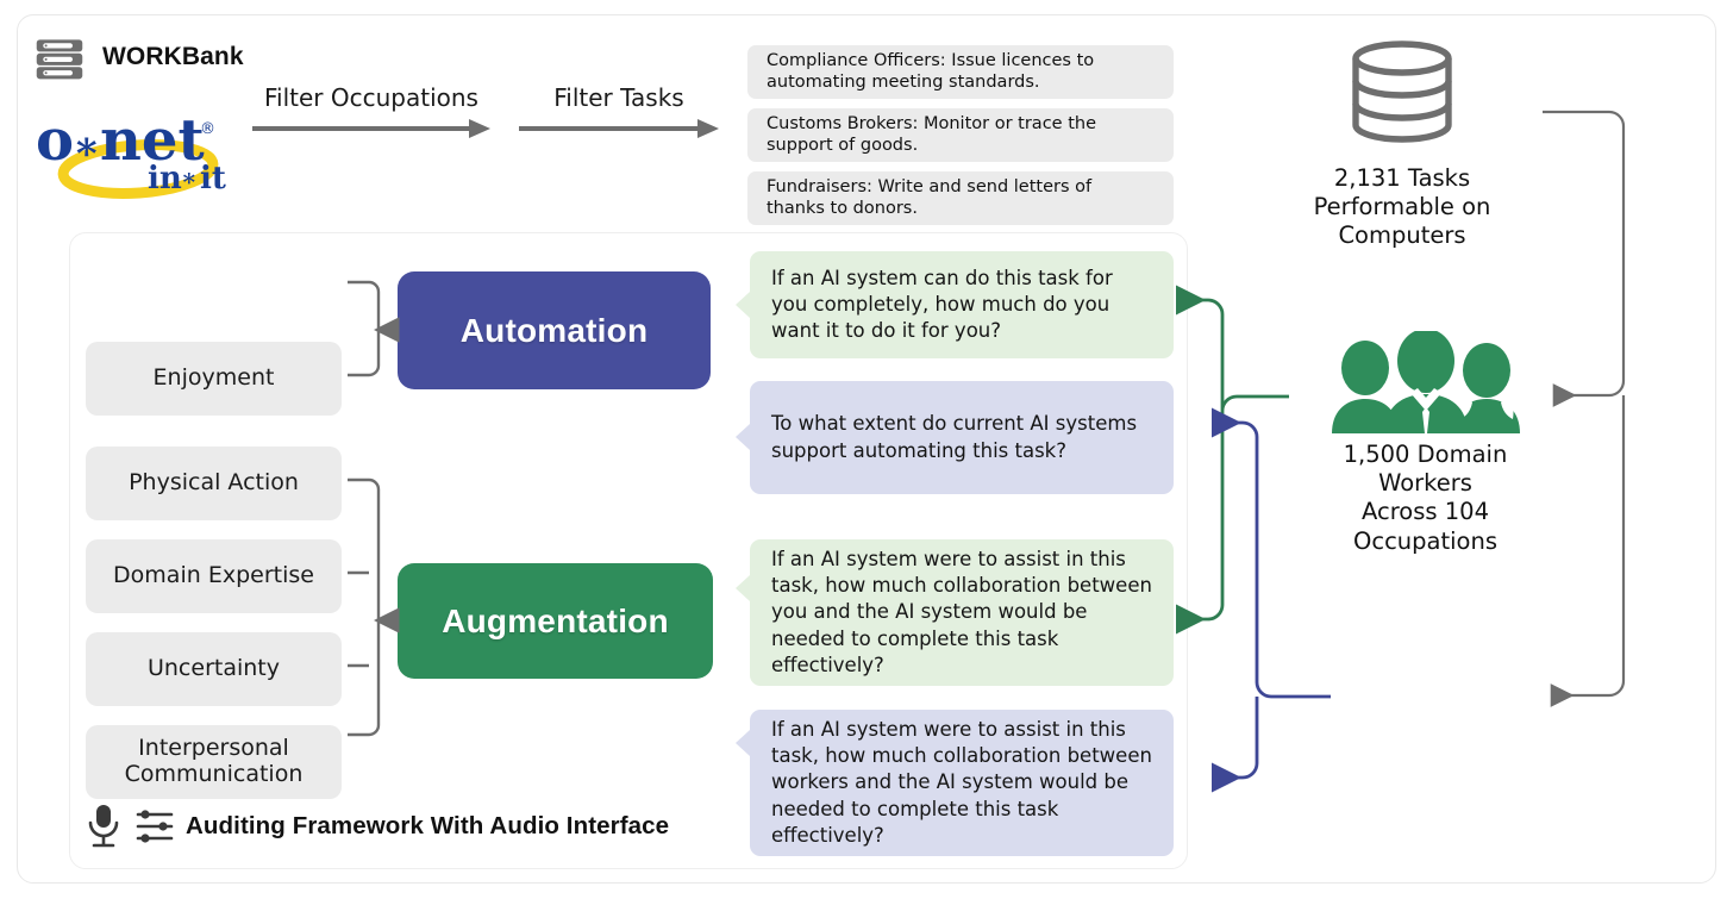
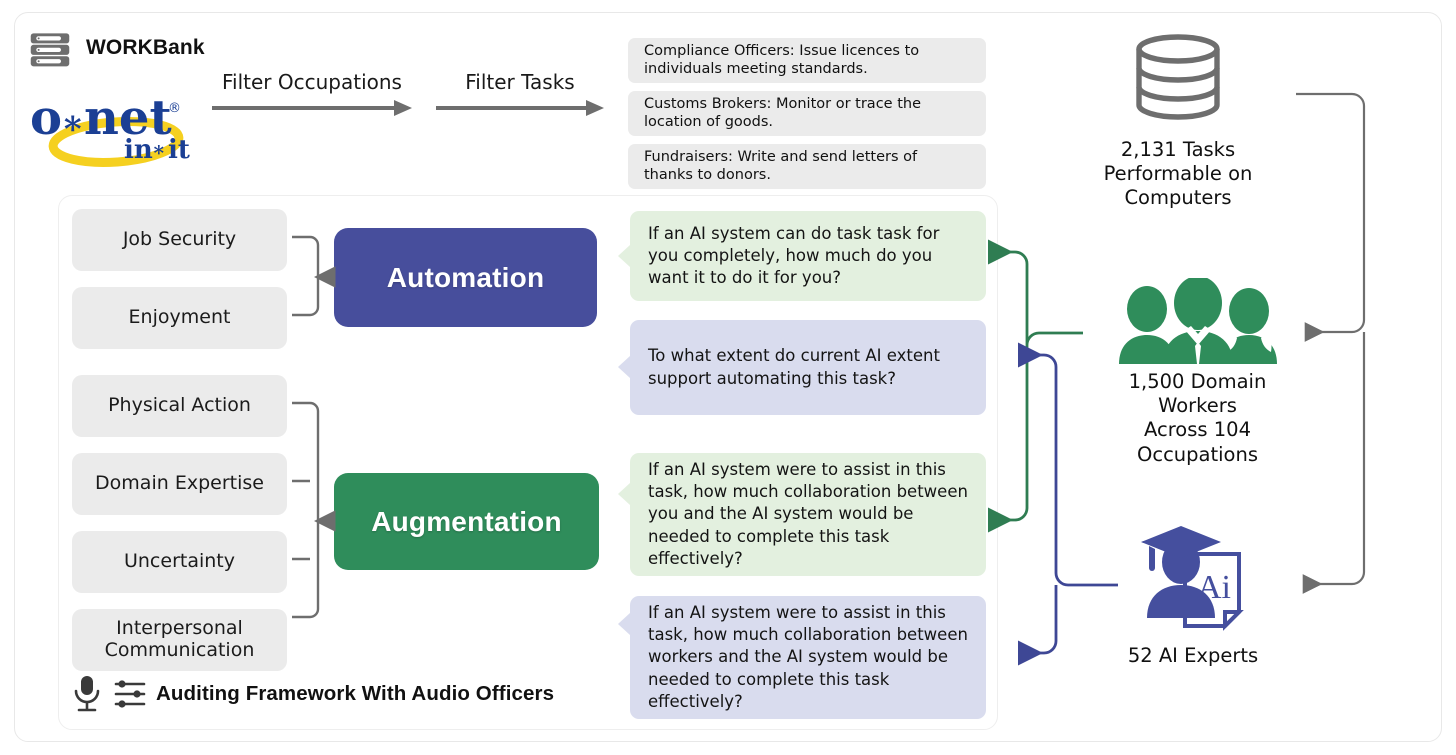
  WORKBank
  o
  ∗
  net
  ®
  in
  ∗
  it
  Filter Occupations
  Filter Tasks
- Compliance Officers: Issue licences to automating meeting standards.
+ Compliance Officers: Issue licences to individuals meeting standards.
- Customs Brokers: Monitor or trace the support of goods.
+ Customs Brokers: Monitor or trace the location of goods.
  Fundraisers: Write and send letters of thanks to donors.
+ Job Security
  Enjoyment
  Physical Action
  Domain Expertise
  Uncertainty
  Interpersonal Communication
  Automation
  Augmentation
- If an AI system can do this task for you completely, how much do you want it to do it for you?
+ If an AI system can do task task for you completely, how much do you want it to do it for you?
- To what extent do current AI systems support automating this task?
+ To what extent do current AI extent support automating this task?
  If an AI system were to assist in this task, how much collaboration between you and the AI system would be needed to complete this task effectively?
  If an AI system were to assist in this task, how much collaboration between workers and the AI system would be needed to complete this task effectively?
- Auditing Framework With Audio Interface
+ Auditing Framework With Audio Officers
  2,131 Tasks
  Performable on Computers
  1,500 Domain Workers
  Across 104 Occupations
+ Ai
+ 52 AI Experts
